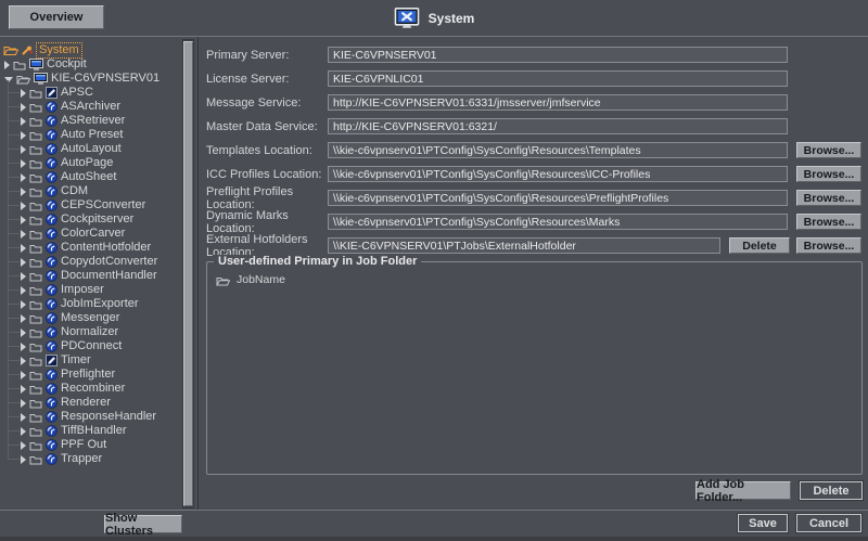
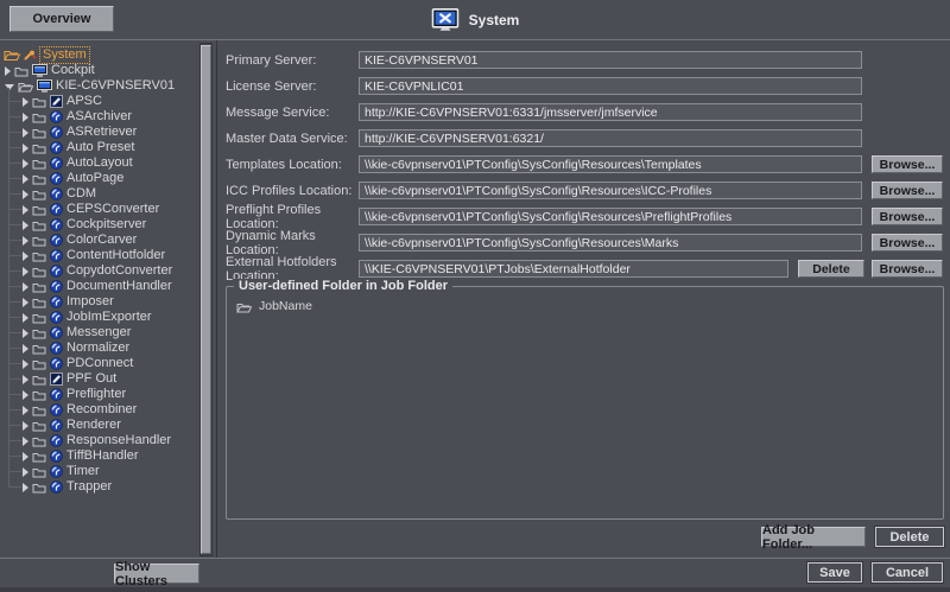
  Overview
  System
  System
  Cockpit
  KIE-C6VPNSERV01
  APSC
  ASArchiver
  ASRetriever
  Auto Preset
  AutoLayout
  AutoPage
- AutoSheet
  CDM
  CEPSConverter
  Cockpitserver
  ColorCarver
  ContentHotfolder
  CopydotConverter
  DocumentHandler
  Imposer
  JobImExporter
  Messenger
  Normalizer
  PDConnect
- Timer
+ PPF Out
  Preflighter
  Recombiner
  Renderer
  ResponseHandler
  TiffBHandler
- PPF Out
+ Timer
  Trapper
  Primary Server:
  KIE-C6VPNSERV01
  License Server:
  KIE-C6VPNLIC01
  Message Service:
  http://KIE-C6VPNSERV01:6331/jmsserver/jmfservice
  Master Data Service:
  http://KIE-C6VPNSERV01:6321/
  Templates Location:
  \\kie-c6vpnserv01\PTConfig\SysConfig\Resources\Templates
  Browse...
  ICC Profiles Location:
  \\kie-c6vpnserv01\PTConfig\SysConfig\Resources\ICC-Profiles
  Browse...
  Preflight Profiles Location:
  \\kie-c6vpnserv01\PTConfig\SysConfig\Resources\PreflightProfiles
  Browse...
  Dynamic Marks Location:
  \\kie-c6vpnserv01\PTConfig\SysConfig\Resources\Marks
  Browse...
  External Hotfolders Location:
  \\KIE-C6VPNSERV01\PTJobs\ExternalHotfolder
  Delete
  Browse...
- User-defined Primary in Job Folder
+ User-defined Folder in Job Folder
  JobName
  Add Job Folder...
  Delete
  Show Clusters
  Save
  Cancel
